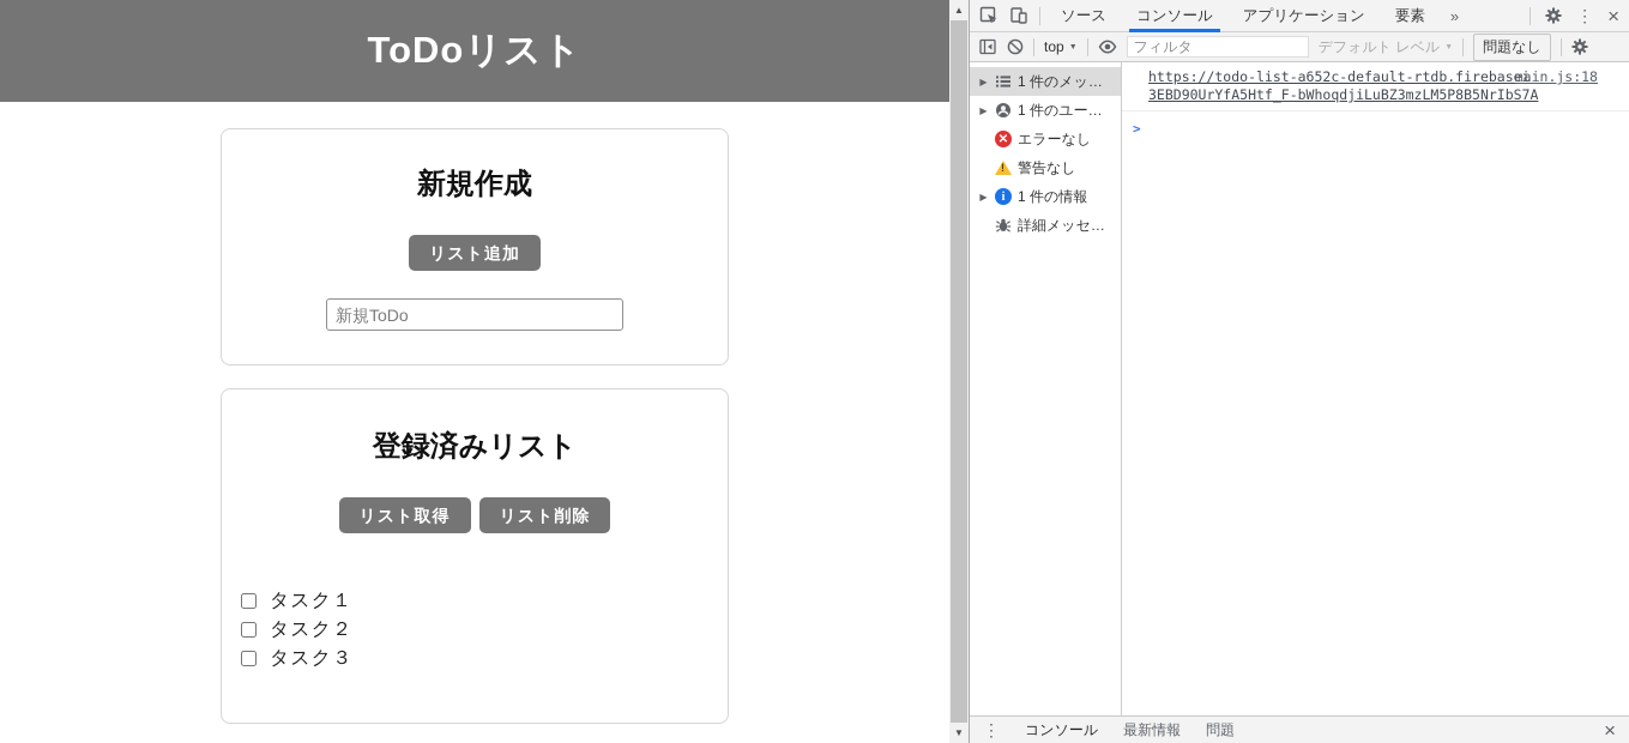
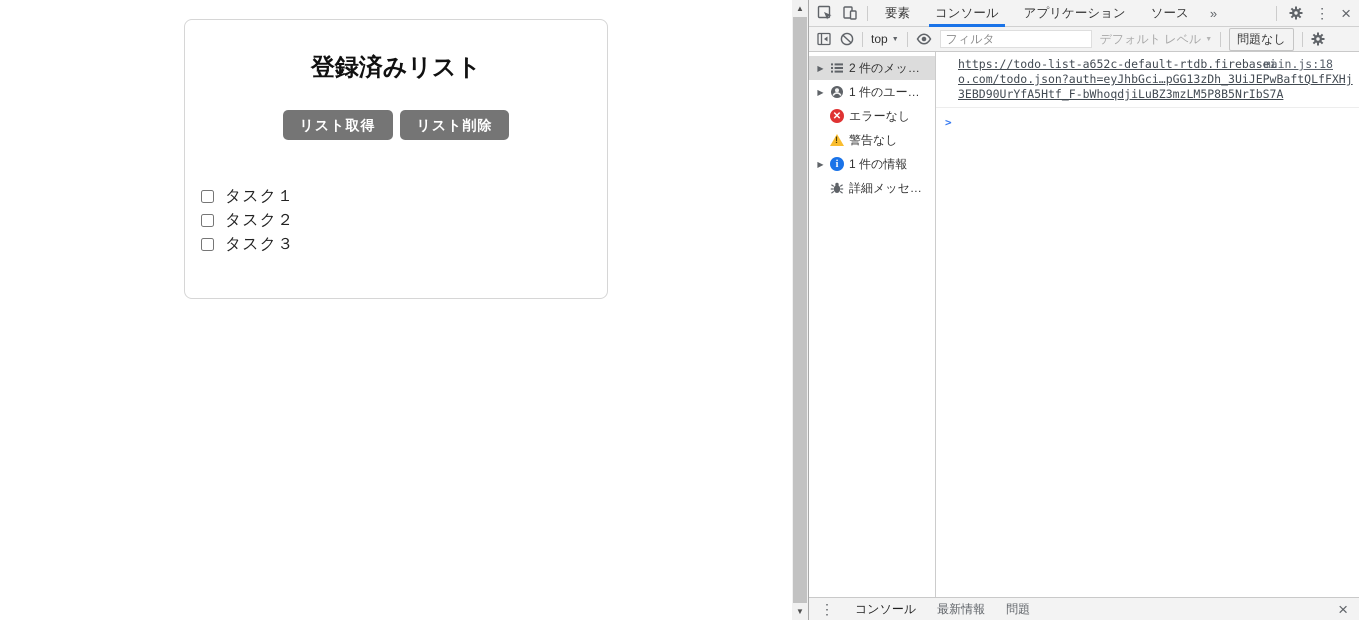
- ToDoリスト
- 新規作成
- リスト追加
- 新規ToDo
  登録済みリスト
  リスト取得
  リスト削除
  タスク１
  タスク２
  タスク３
  ▲
  ▼
- ソース
+ 要素
  コンソール
  アプリケーション
- 要素
+ ソース
  »
  ⋮
  ×
  top
  フィルタ
  デフォルト レベル
  問題なし
  ▶
- 1 件のメッ…
+ 2 件のメッ…
  ▶
  1 件のユー…
  ✕
  エラーなし
  警告なし
  ▶
  i
  1 件の情報
  詳細メッセ…
  https://todo-list-a652c-default-rtdb.firebas
+ o.com/todo.json?auth=eyJhbGci…pGG13zDh_3UiJEPwBaftQLfFXHj
  3EBD90UrYfA5Htf_F-bWhoqdjiLuBZ3mzLM5P8B5NrIbS7A
  main.js:18
  >
  ⋮
  コンソール
  最新情報
  問題
  ×
